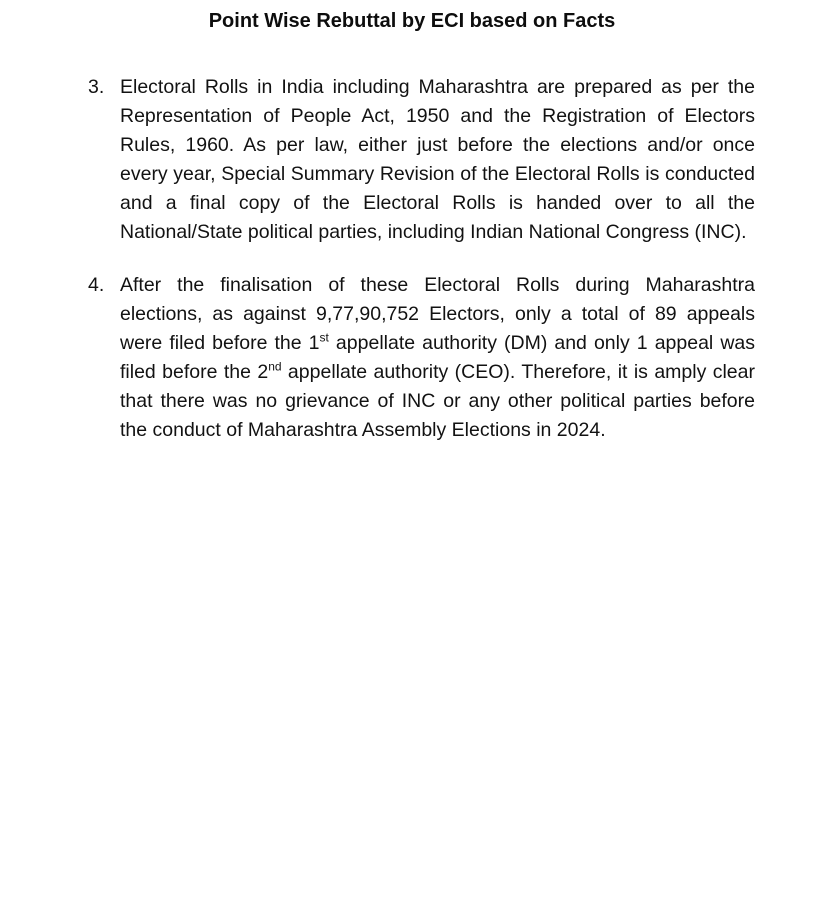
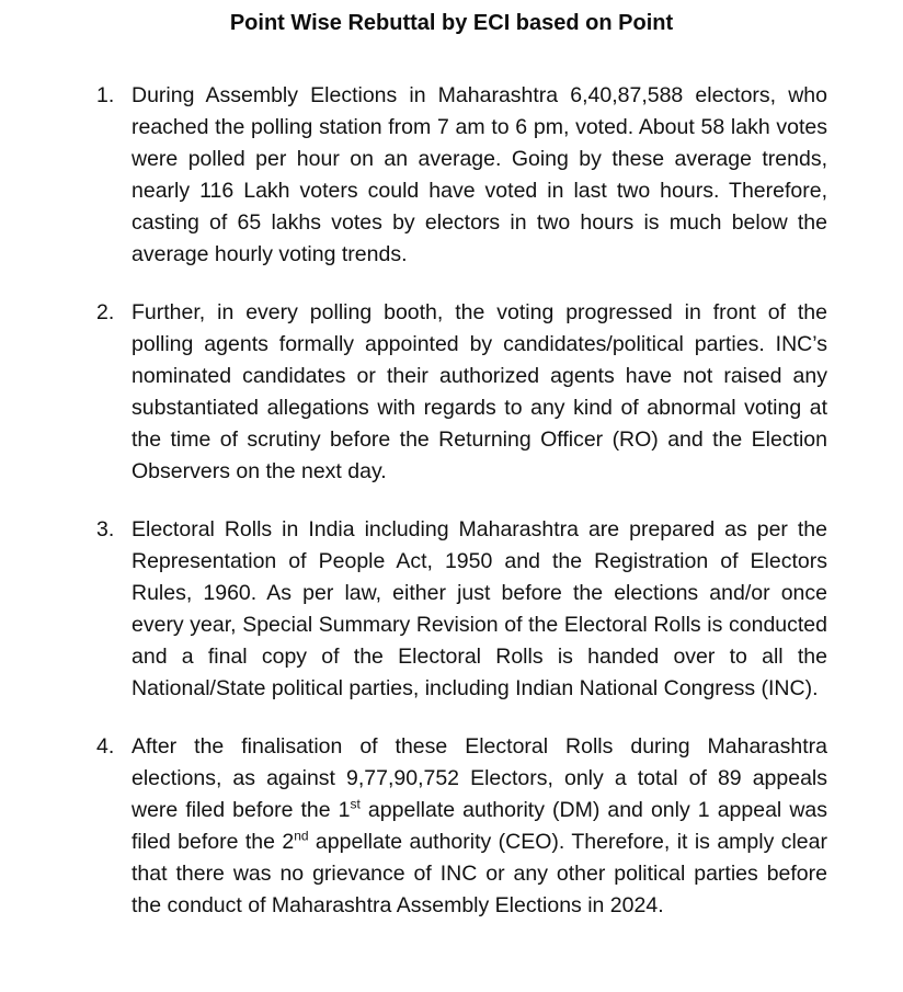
- Point Wise Rebuttal by ECI based on Facts
+ Point Wise Rebuttal by ECI based on Point
+ 1.
+ During Assembly Elections in Maharashtra 6,40,87,588 electors, who reached the polling station from 7 am to 6 pm, voted. About 58 lakh votes were polled per hour on an average. Going by these average trends, nearly 116 Lakh voters could have voted in last two hours. Therefore, casting of 65 lakhs votes by electors in two hours is much below the average hourly voting trends.
+ 2.
+ Further, in every polling booth, the voting progressed in front of the polling agents formally appointed by candidates/political parties. INC’s nominated candidates or their authorized agents have not raised any substantiated allegations with regards to any kind of abnormal voting at the time of scrutiny before the Returning Officer (RO) and the Election Observers on the next day.
  3.
  Electoral Rolls in India including Maharashtra are prepared as per the Representation of People Act, 1950 and the Registration of Electors Rules, 1960. As per law, either just before the elections and/or once every year, Special Summary Revision of the Electoral Rolls is conducted and a final copy of the Electoral Rolls is handed over to all the National/State political parties, including Indian National Congress (INC).
  4.
  After the finalisation of these Electoral Rolls during Maharashtra elections, as against 9,77,90,752 Electors, only a total of 89 appeals were filed before the 1st appellate authority (DM) and only 1 appeal was filed before the 2nd appellate authority (CEO). Therefore, it is amply clear that there was no grievance of INC or any other political parties before the conduct of Maharashtra Assembly Elections in 2024.
